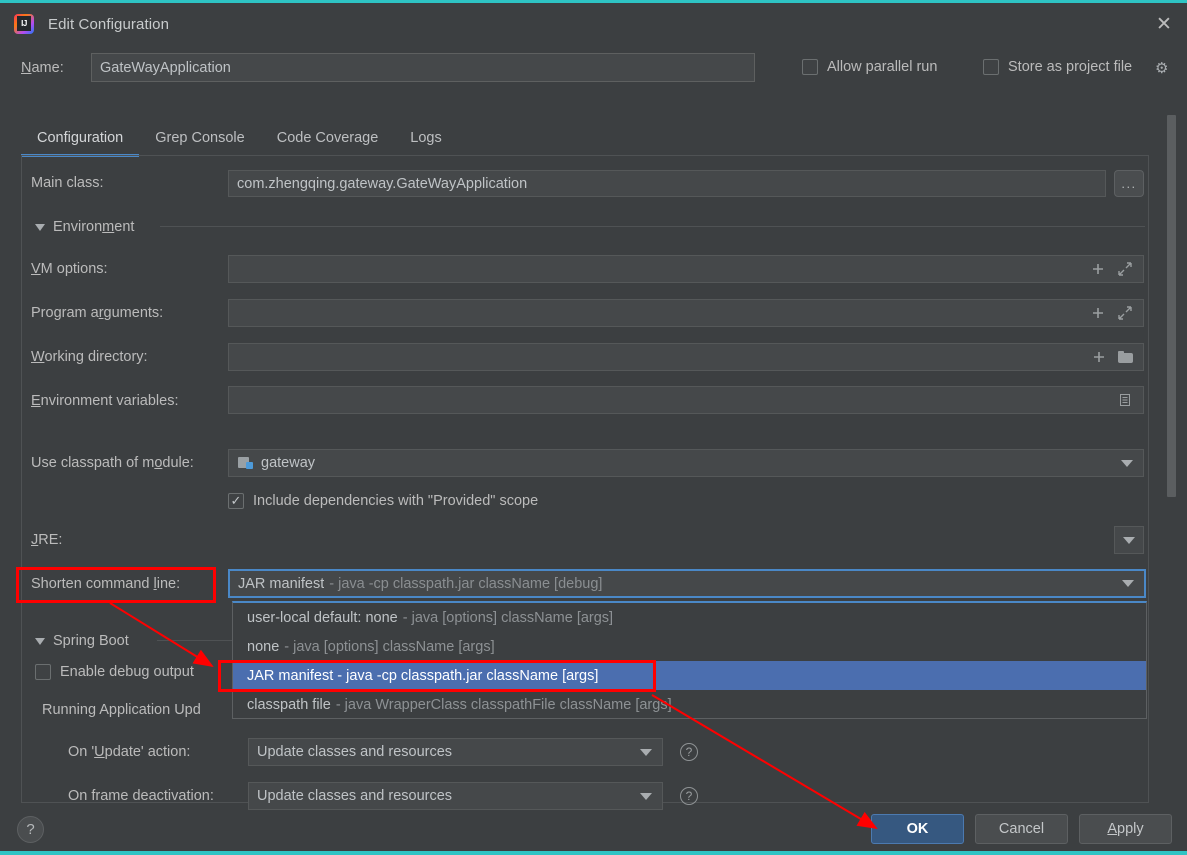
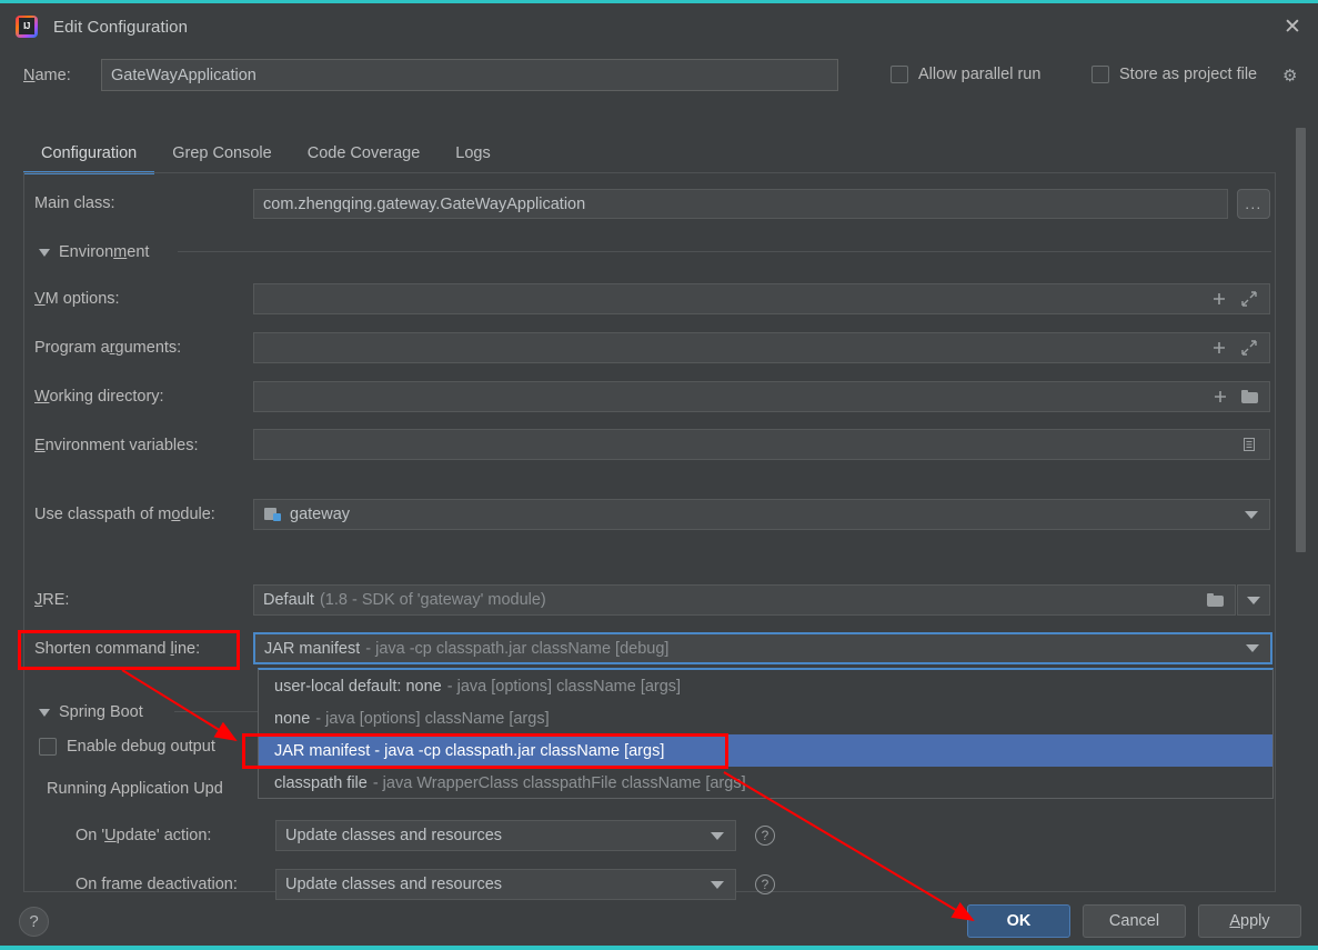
  Edit Configuration
  ✕
  Name:
  GateWayApplication
  Allow parallel run
  Store as project file
  ⚙
  Configuration
  Grep Console
  Code Coverage
  Logs
  Main class:
  com.zhengqing.gateway.GateWayApplication
  ...
  Environment
  VM options:
  Program arguments:
  Working directory:
  Environment variables:
  Use classpath of module:
  gateway
- Include dependencies with "Provided" scope
  JRE:
+ Default
+ (1.8 - SDK of 'gateway' module)
  Shorten command line:
  JAR manifest
  - java -cp classpath.jar className [debug]
  Spring Boot
  Enable debug output
  Running Application Upd
  On 'Update' action:
  Update classes and resources
  ?
  On frame deactivation:
  Update classes and resources
  ?
  user-local default: none
  - java [options] className [args]
  none
  - java [options] className [args]
  JAR manifest - java -cp classpath.jar className [args]
  classpath file
  - java WrapperClass classpathFile className [args
  ?
  OK
  Cancel
  A
  pply
